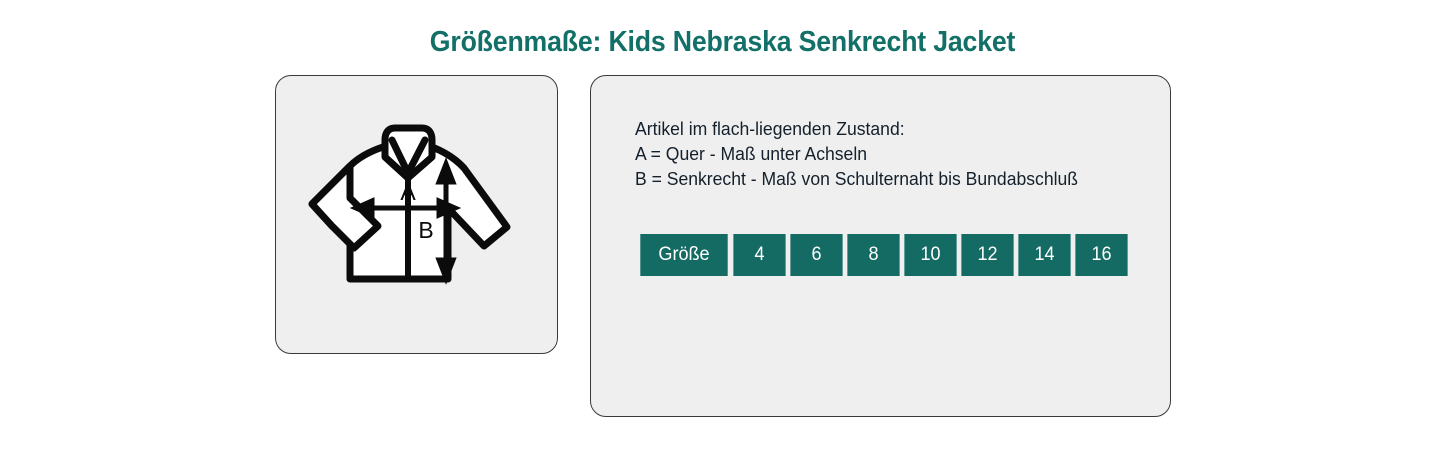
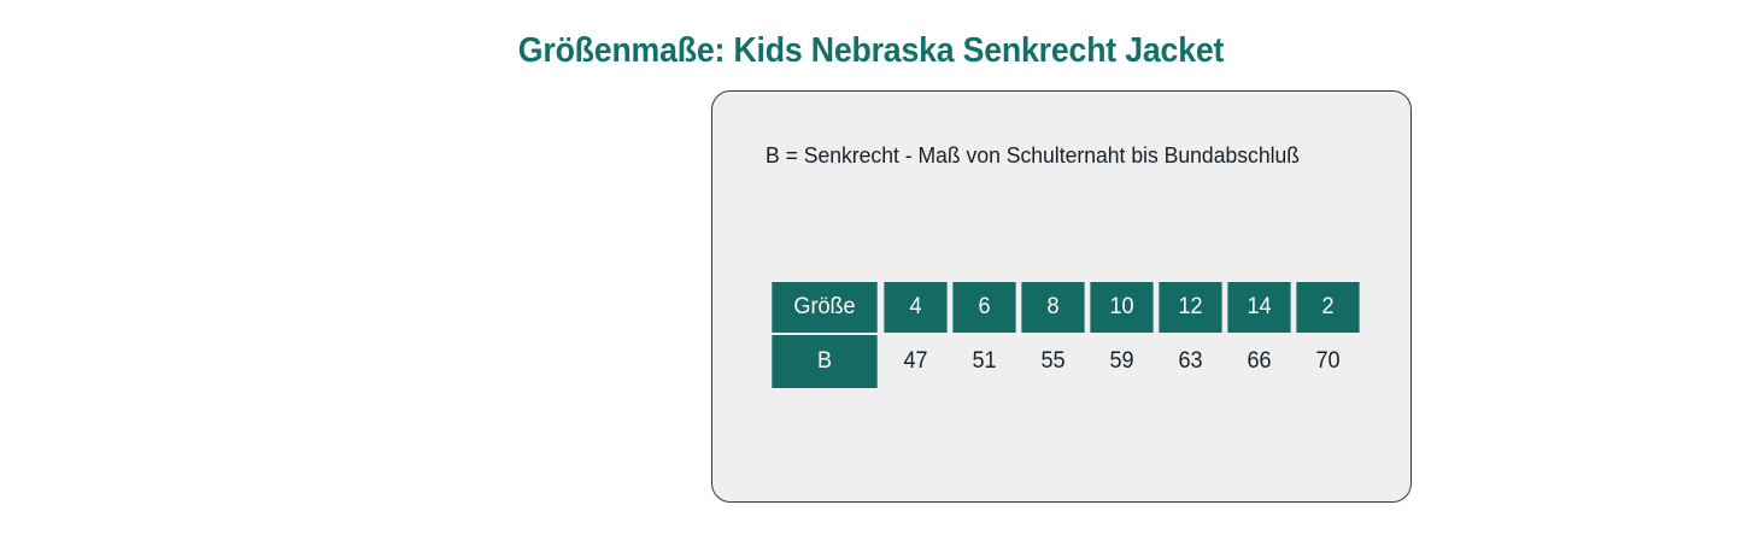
  Größenmaße: Kids Nebraska Senkrecht Jacket
- A
- B
- Artikel im flach-liegenden Zustand:
- A = Quer - Maß unter Achseln
  B = Senkrecht - Maß von Schulternaht bis Bundabschluß
- Größe	4	6	8	10	12	14	16
+ Größe	4	6	8	10	12	14	2
+ B	47	51	55	59	63	66	70
